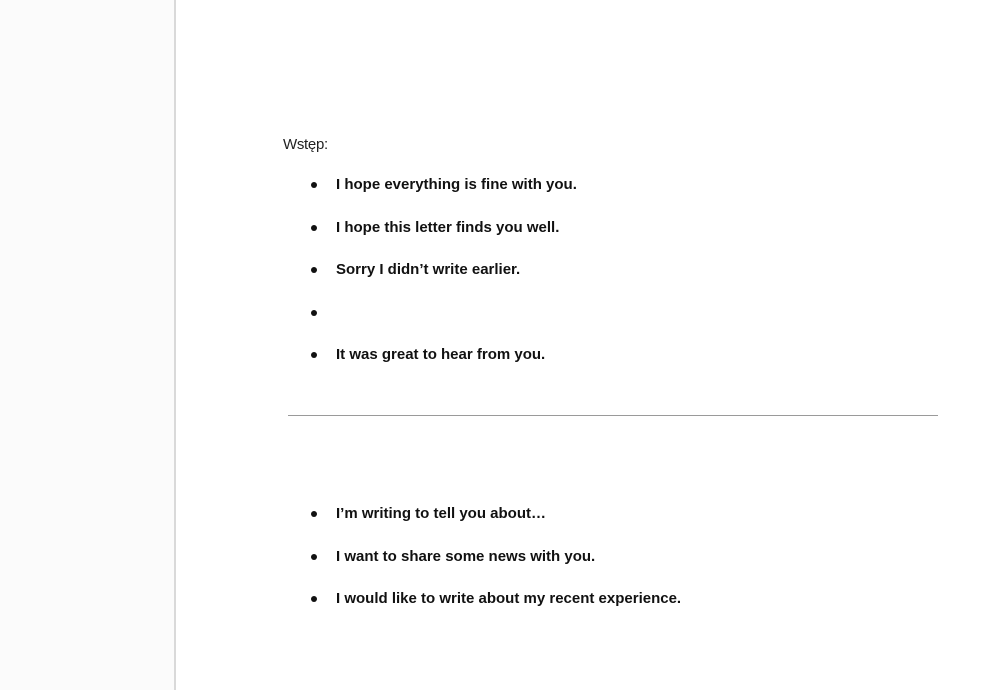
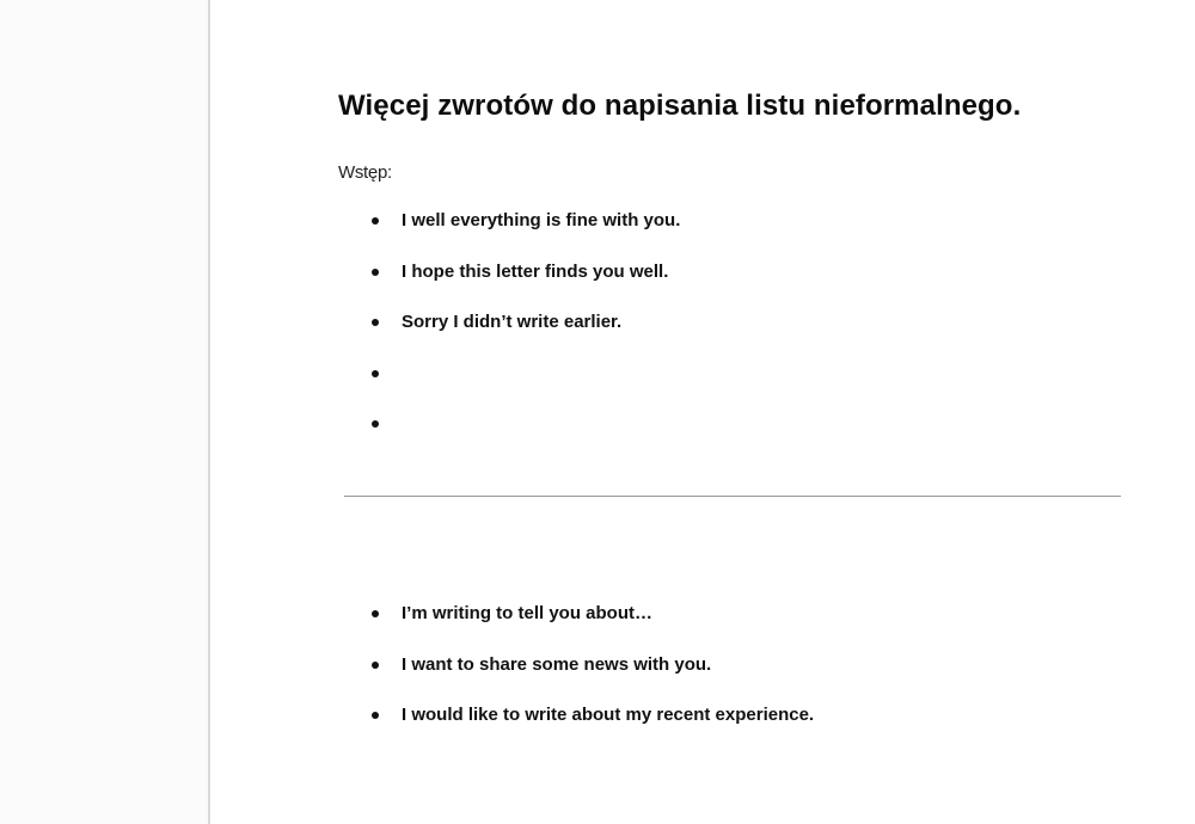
+ Więcej zwrotów do napisania listu nieformalnego.
  Wstęp:
- I hope everything is fine with you.
+ I well everything is fine with you.
  I hope this letter finds you well.
  Sorry I didn’t write earlier.
- It was great to hear from you.
  I’m writing to tell you about…
  I want to share some news with you.
  I would like to write about my recent experience.
